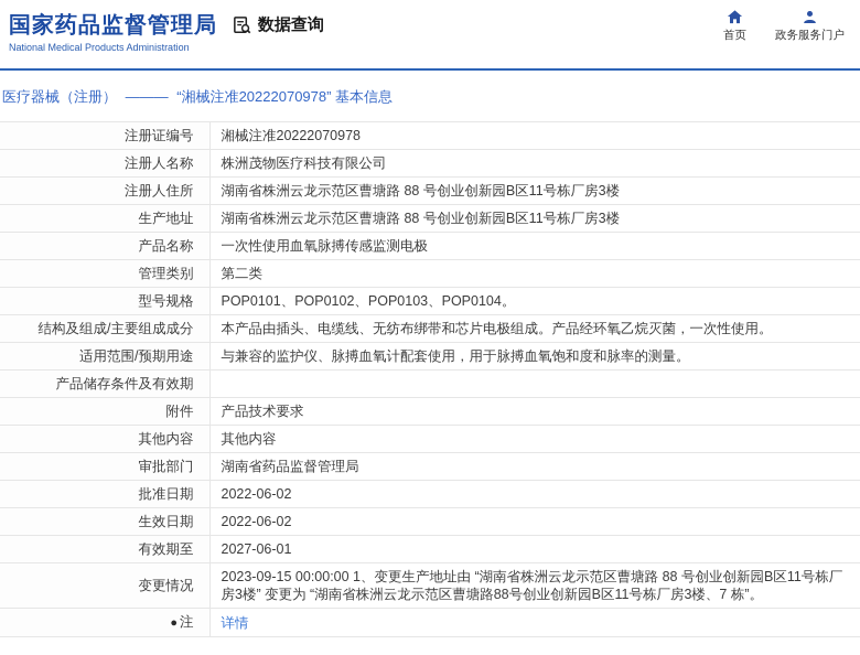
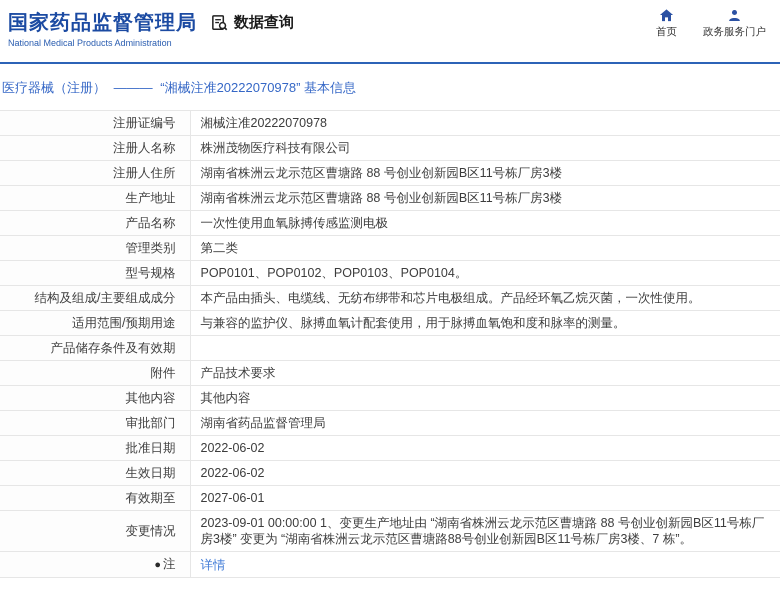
  国家药品监督管理局
  National Medical Products Administration
  数据查询
  首页
  政务服务门户
  医疗器械（注册） ——— “湘械注准20222070978” 基本信息
  注册证编号	湘械注准20222070978
  注册人名称	株洲茂物医疗科技有限公司
  注册人住所	湖南省株洲云龙示范区曹塘路 88 号创业创新园B区11号栋厂房3楼
  生产地址	湖南省株洲云龙示范区曹塘路 88 号创业创新园B区11号栋厂房3楼
  产品名称	一次性使用血氧脉搏传感监测电极
  管理类别	第二类
  型号规格	POP0101、POP0102、POP0103、POP0104。
  结构及组成/主要组成成分	本产品由插头、电缆线、无纺布绑带和芯片电极组成。产品经环氧乙烷灭菌，一次性使用。
  适用范围/预期用途	与兼容的监护仪、脉搏血氧计配套使用，用于脉搏血氧饱和度和脉率的测量。
  产品储存条件及有效期
  附件	产品技术要求
  其他内容	其他内容
  审批部门	湖南省药品监督管理局
  批准日期	2022-06-02
  生效日期	2022-06-02
  有效期至	2027-06-01
- 变更情况	2023-09-15 00:00:00 1、变更生产地址由 “湖南省株洲云龙示范区曹塘路 88 号创业创新园B区11号栋厂房3楼” 变更为 “湖南省株洲云龙示范区曹塘路88号创业创新园B区11号栋厂房3楼、7 栋”。
+ 变更情况	2023-09-01 00:00:00 1、变更生产地址由 “湖南省株洲云龙示范区曹塘路 88 号创业创新园B区11号栋厂房3楼” 变更为 “湖南省株洲云龙示范区曹塘路88号创业创新园B区11号栋厂房3楼、7 栋”。
  ● 注	详情
